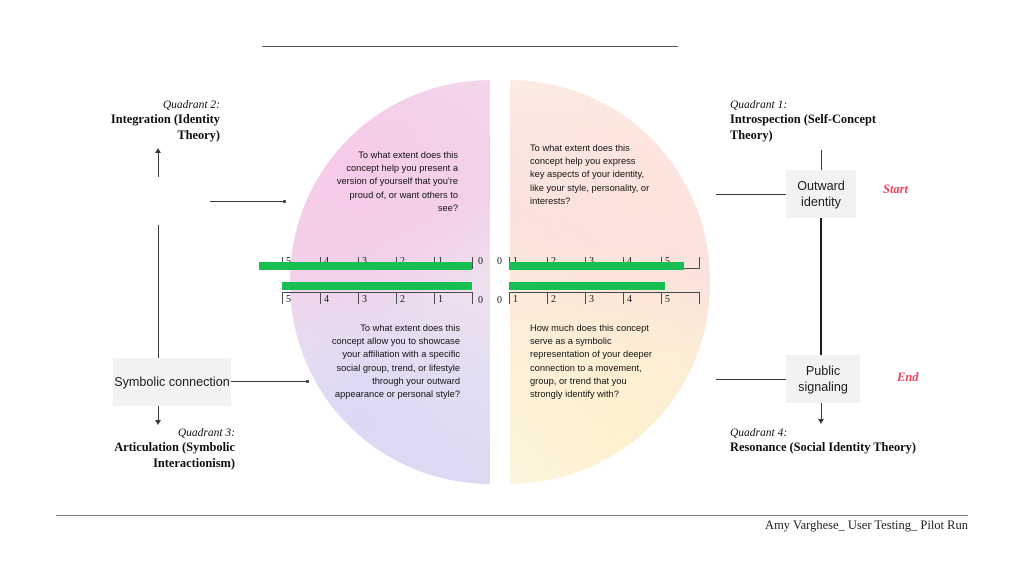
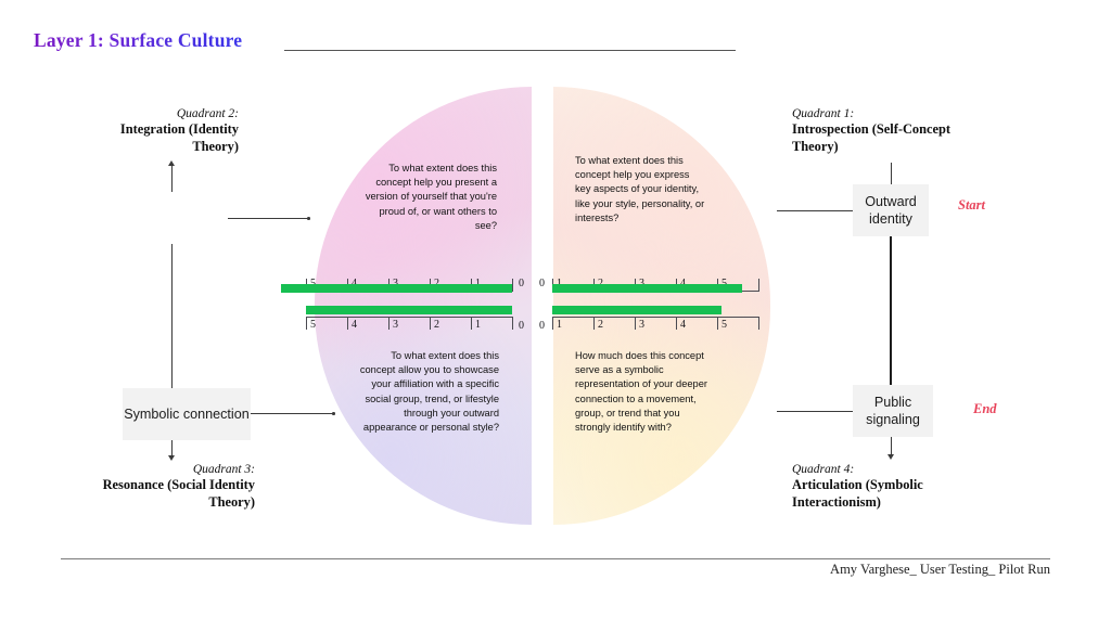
+ Layer 1: Surface Culture
  To what extent does this concept help you present a version of yourself that you're proud of, or want others to see?
  To what extent does this concept help you express key aspects of your identity, like your style, personality, or interests?
  To what extent does this concept allow you to showcase your affiliation with a specific social group, trend, or lifestyle through your outward appearance or personal style?
  How much does this concept serve as a symbolic representation of your deeper connection to a movement, group, or trend that you strongly identify with?
  5
  4
  3
  2
  1
  1
  2
  3
  4
  5
  0
  0
  0
  0
  Symbolic connection
  Outward identity
  Public signaling
  Quadrant 2:
  Integration (Identity Theory)
  Quadrant 1:
  Introspection (Self-Concept Theory)
  Quadrant 3:
- Articulation (Symbolic Interactionism)
+ Resonance (Social Identity Theory)
  Quadrant 4:
- Resonance (Social Identity Theory)
+ Articulation (Symbolic Interactionism)
  Start
  End
  Amy Varghese_ User Testing_ Pilot Run
